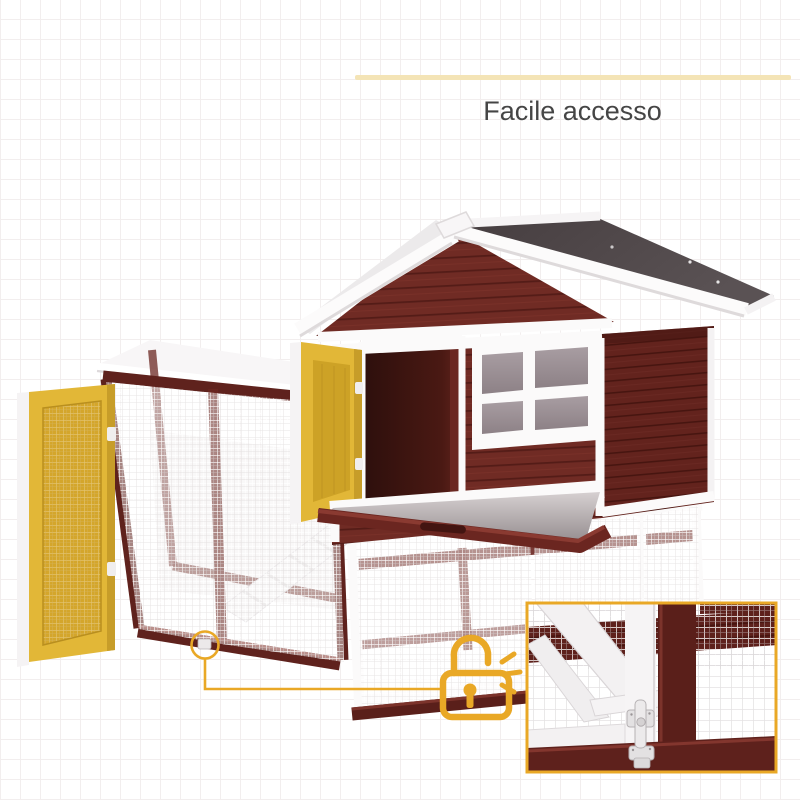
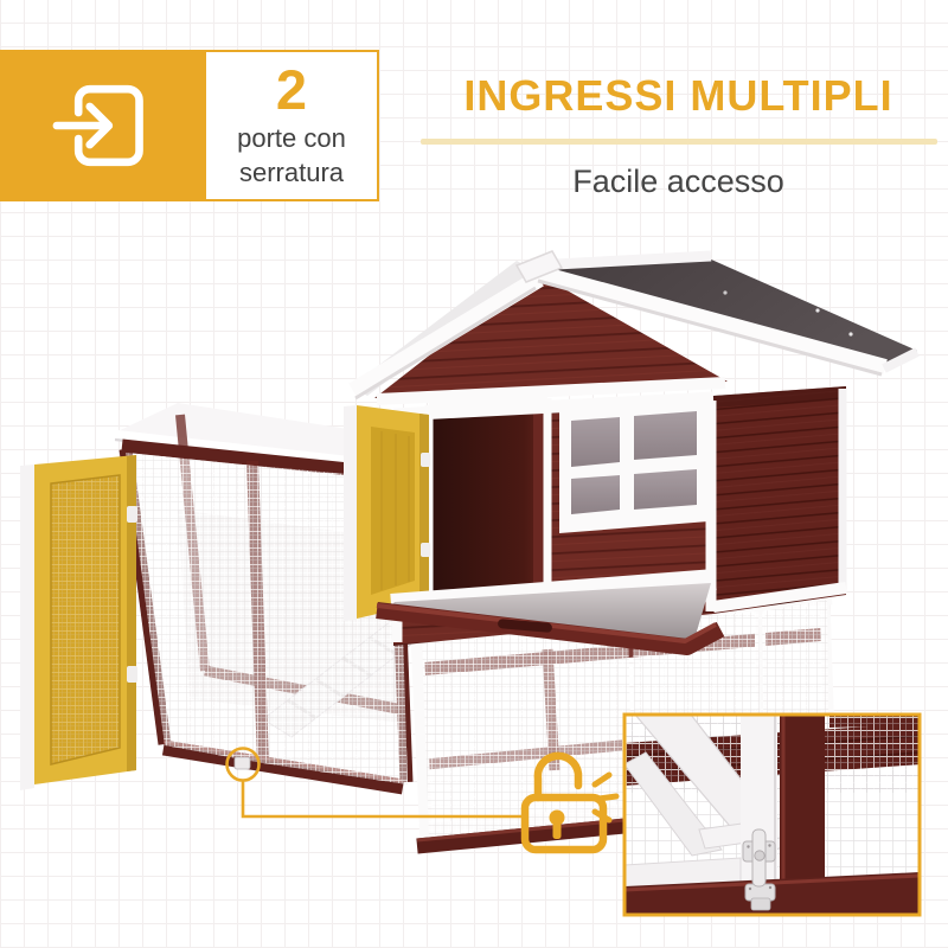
+ 2
+ porte con
+ serratura
+ INGRESSI MULTIPLI
  Facile accesso
